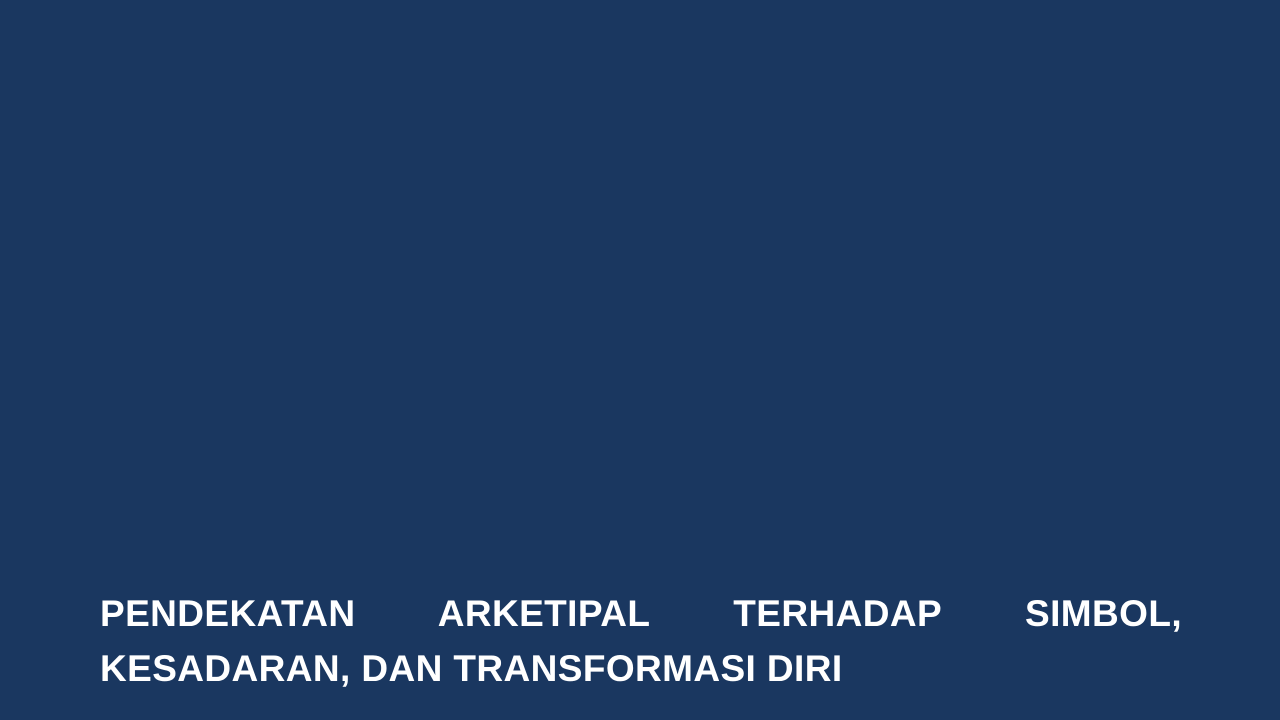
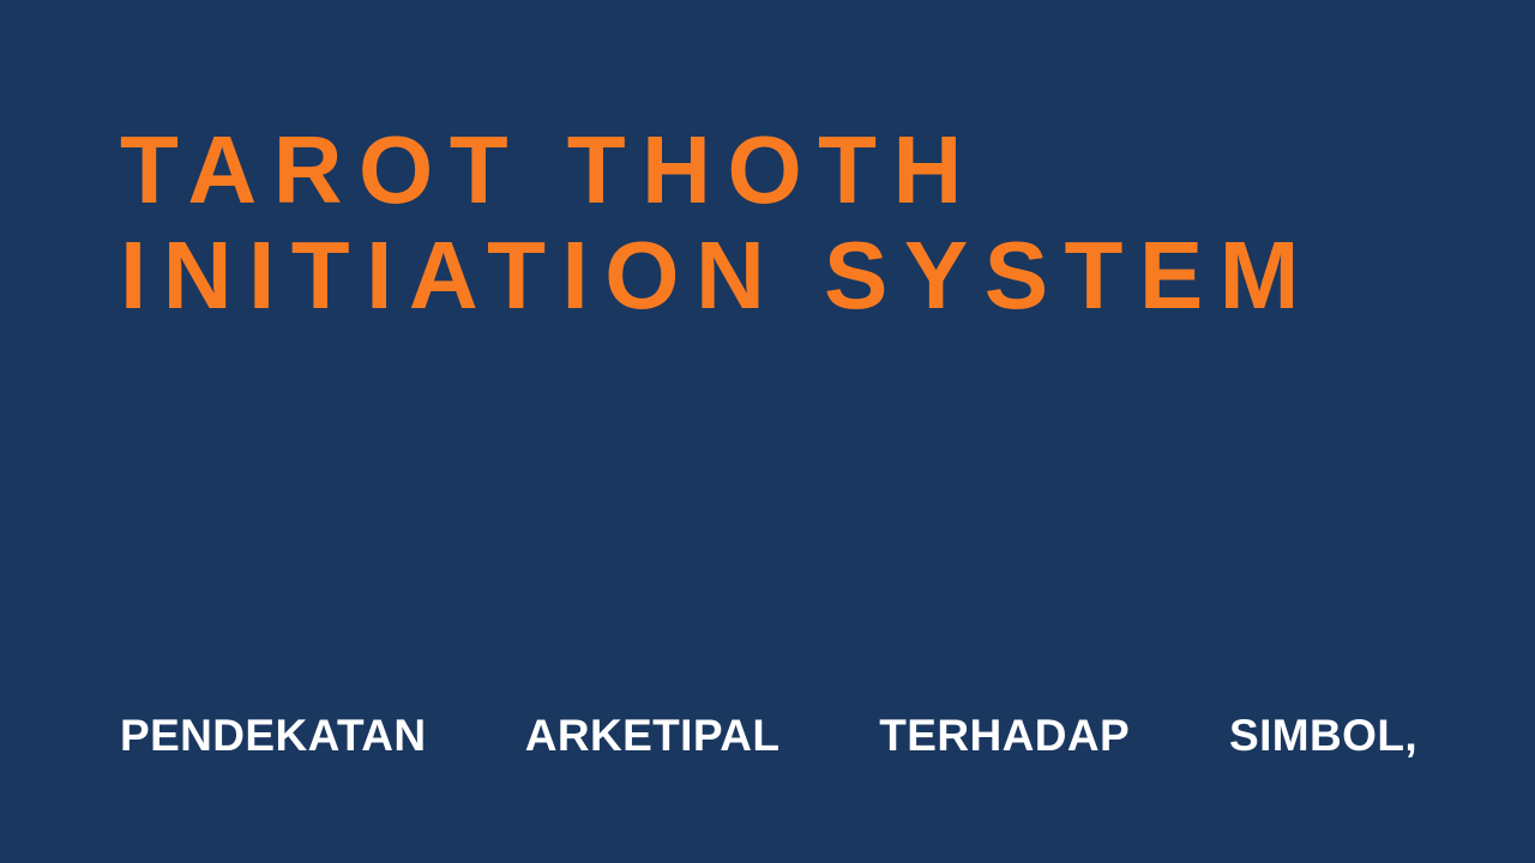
+ TAROT THOTH INITIATION SYSTEM
  PENDEKATAN ARKETIPAL TERHADAP SIMBOL,
- KESADARAN, DAN TRANSFORMASI DIRI
